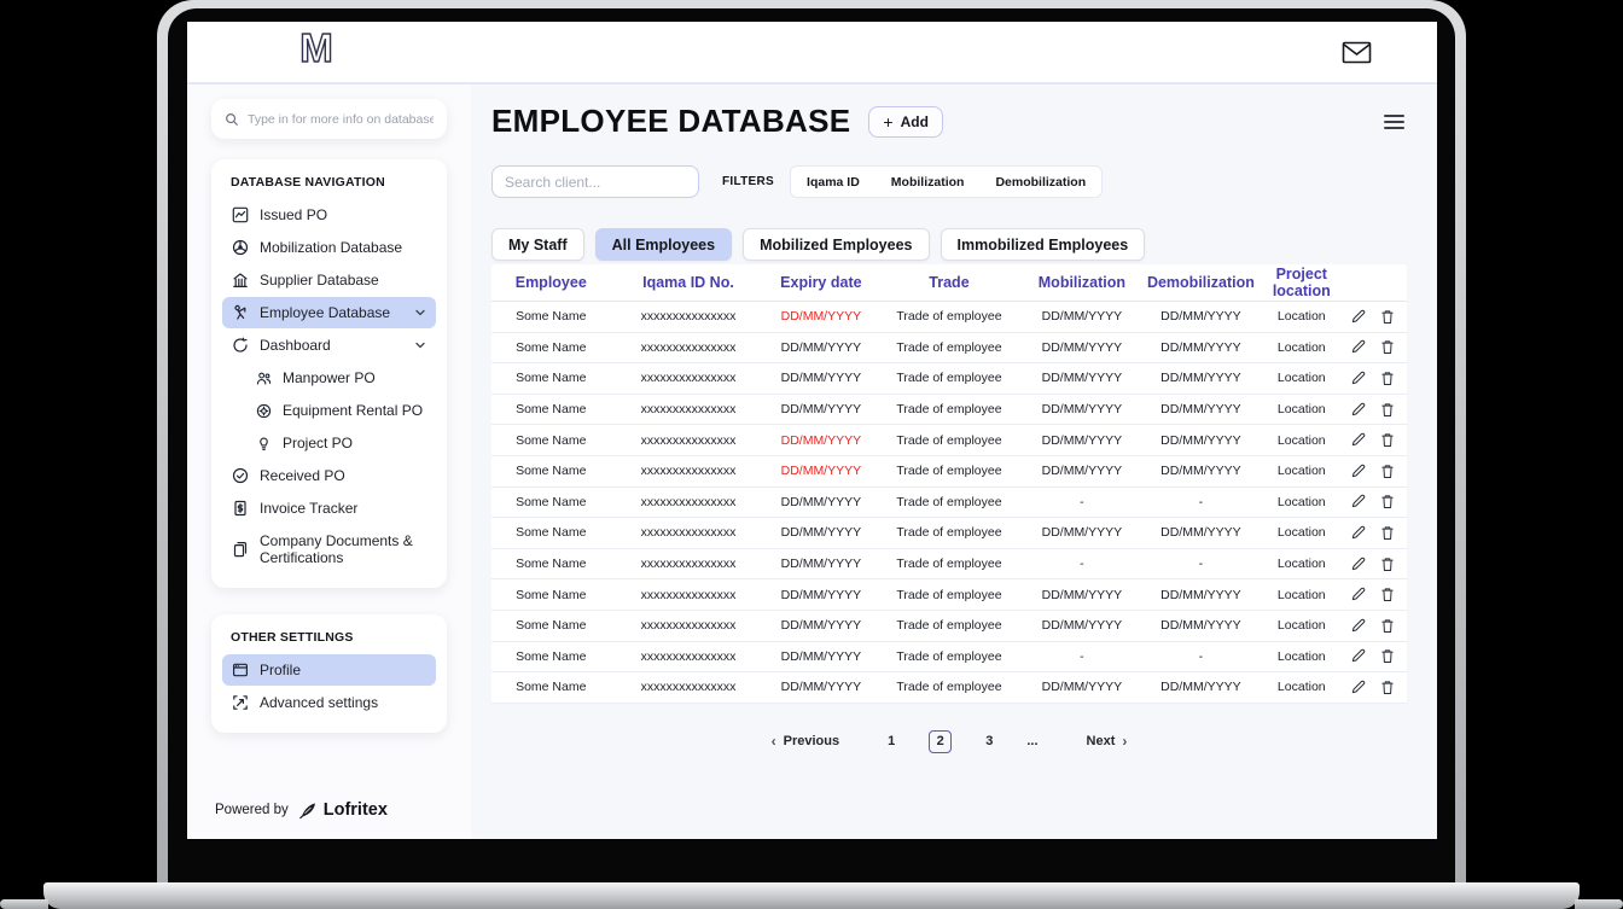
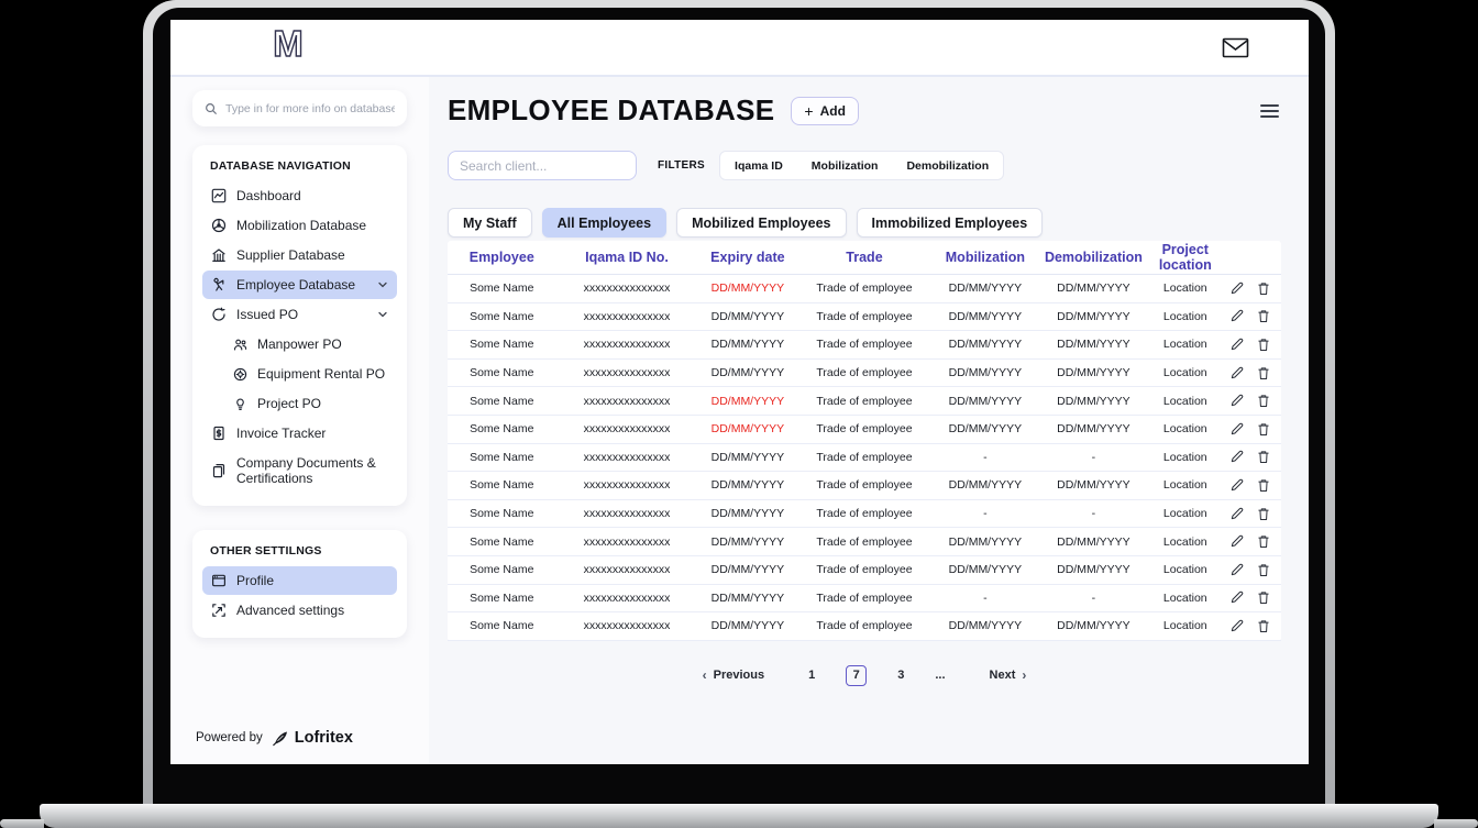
  M
  Type in for more info on database
  DATABASE NAVIGATION
- Issued PO
+ Dashboard
  Mobilization Database
  Supplier Database
  Employee Database
- Dashboard
+ Issued PO
  Manpower PO
  Equipment Rental PO
  Project PO
- Received PO
  Invoice Tracker
  Company Documents & Certifications
  OTHER SETTILNGS
  Profile
  Advanced settings
  Powered by
  Lofritex
  EMPLOYEE DATABASE
  +
  Add
  Search client...
  FILTERS
  Iqama ID
  Mobilization
  Demobilization
  My Staff
  All Employees
  Mobilized Employees
  Immobilized Employees
  Employee
  Iqama ID No.
  Expiry date
  Trade
  Mobilization
  Demobilization
  Project location
  Some Name
  xxxxxxxxxxxxxxx
  DD/MM/YYYY
  Trade of employee
  DD/MM/YYYY
  DD/MM/YYYY
  Location
  Some Name
  xxxxxxxxxxxxxxx
  DD/MM/YYYY
  Trade of employee
  DD/MM/YYYY
  DD/MM/YYYY
  Location
  Some Name
  xxxxxxxxxxxxxxx
  DD/MM/YYYY
  Trade of employee
  DD/MM/YYYY
  DD/MM/YYYY
  Location
  Some Name
  xxxxxxxxxxxxxxx
  DD/MM/YYYY
  Trade of employee
  DD/MM/YYYY
  DD/MM/YYYY
  Location
  Some Name
  xxxxxxxxxxxxxxx
  DD/MM/YYYY
  Trade of employee
  DD/MM/YYYY
  DD/MM/YYYY
  Location
  Some Name
  xxxxxxxxxxxxxxx
  DD/MM/YYYY
  Trade of employee
  DD/MM/YYYY
  DD/MM/YYYY
  Location
  Some Name
  xxxxxxxxxxxxxxx
  DD/MM/YYYY
  Trade of employee
  -
  -
  Location
  Some Name
  xxxxxxxxxxxxxxx
  DD/MM/YYYY
  Trade of employee
  DD/MM/YYYY
  DD/MM/YYYY
  Location
  Some Name
  xxxxxxxxxxxxxxx
  DD/MM/YYYY
  Trade of employee
  -
  -
  Location
  Some Name
  xxxxxxxxxxxxxxx
  DD/MM/YYYY
  Trade of employee
  DD/MM/YYYY
  DD/MM/YYYY
  Location
  Some Name
  xxxxxxxxxxxxxxx
  DD/MM/YYYY
  Trade of employee
  DD/MM/YYYY
  DD/MM/YYYY
  Location
  Some Name
  xxxxxxxxxxxxxxx
  DD/MM/YYYY
  Trade of employee
  -
  -
  Location
  Some Name
  xxxxxxxxxxxxxxx
  DD/MM/YYYY
  Trade of employee
  DD/MM/YYYY
  DD/MM/YYYY
  Location
  ‹
  Previous
  1
- 2
+ 7
  3
  ...
  Next
  ›
